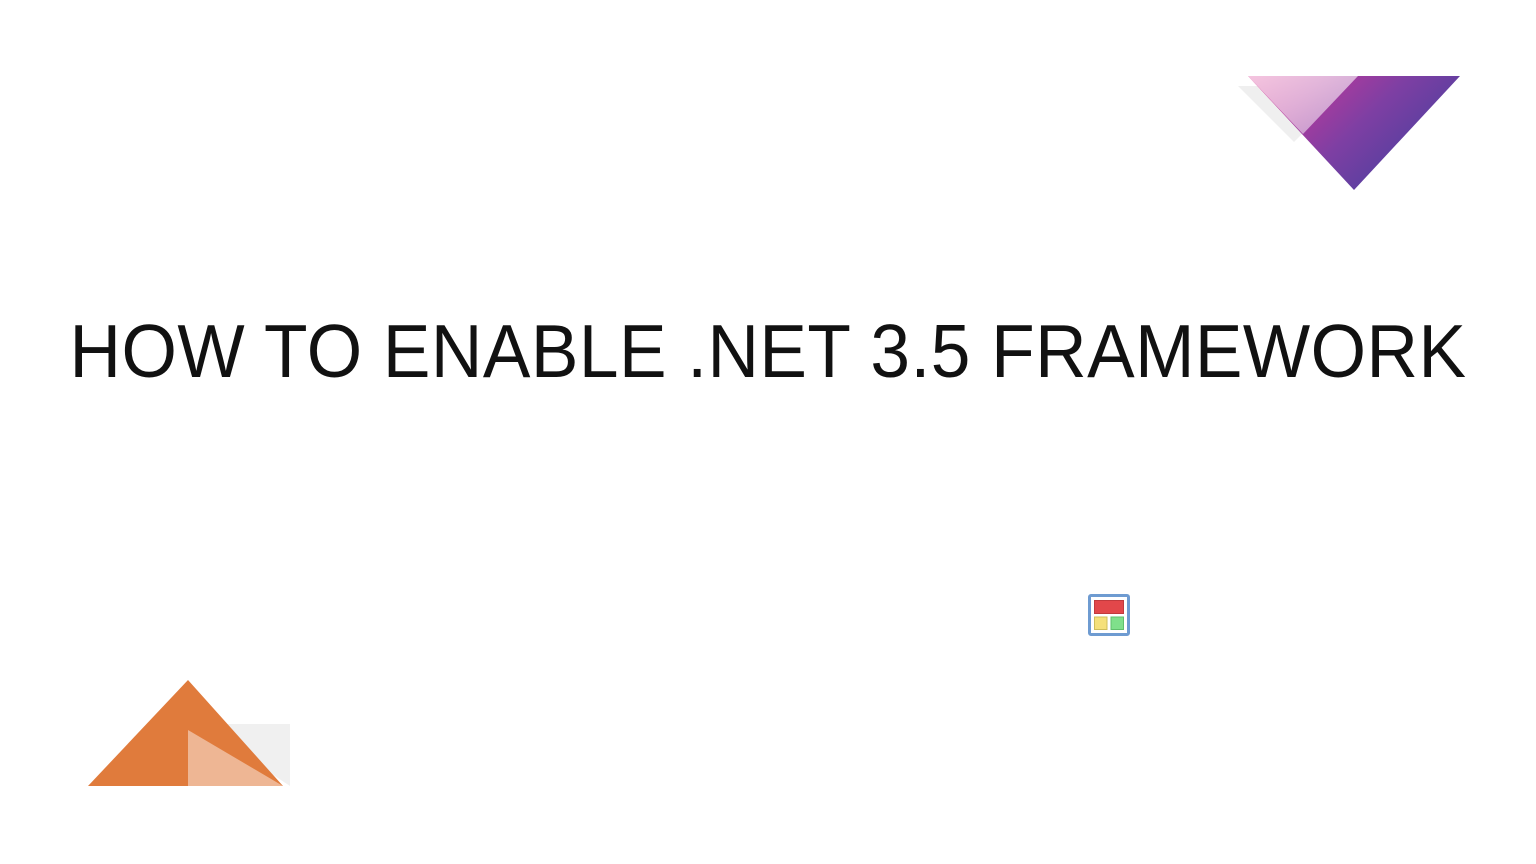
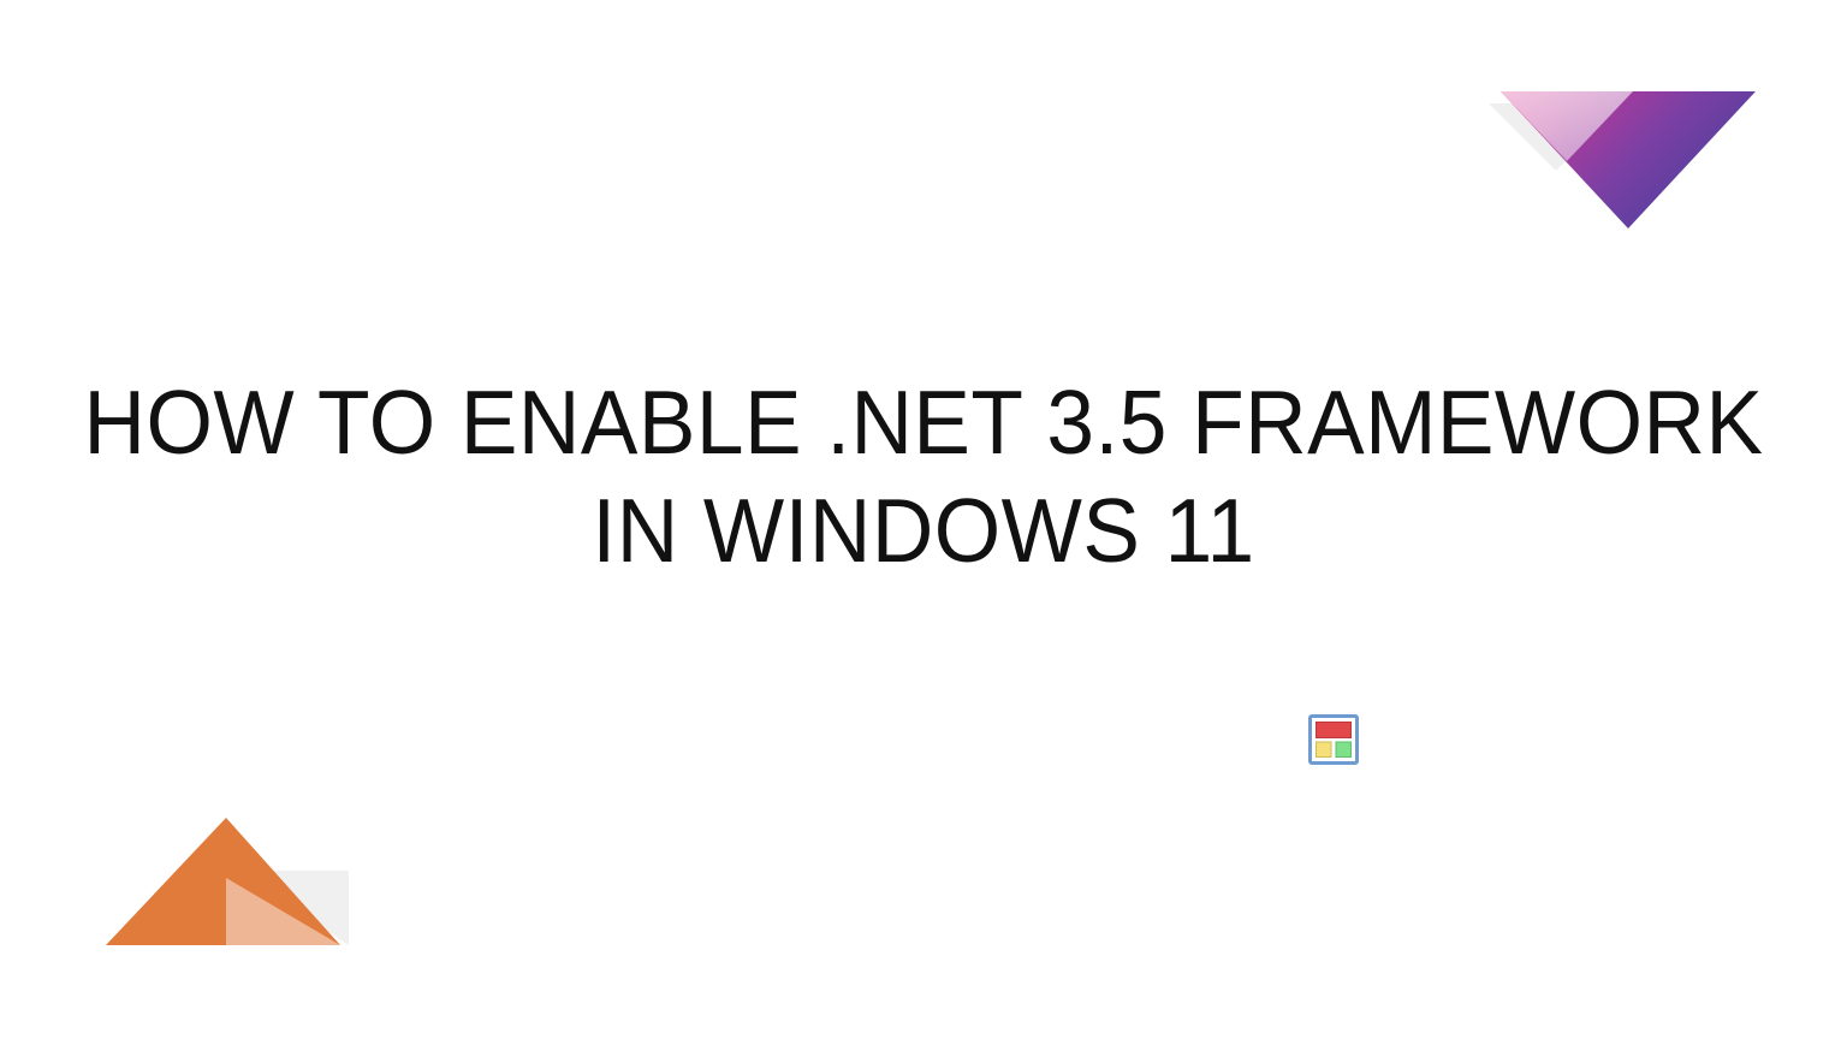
  HOW TO ENABLE .NET 3.5 FRAMEWORK
+ IN WINDOWS 11
